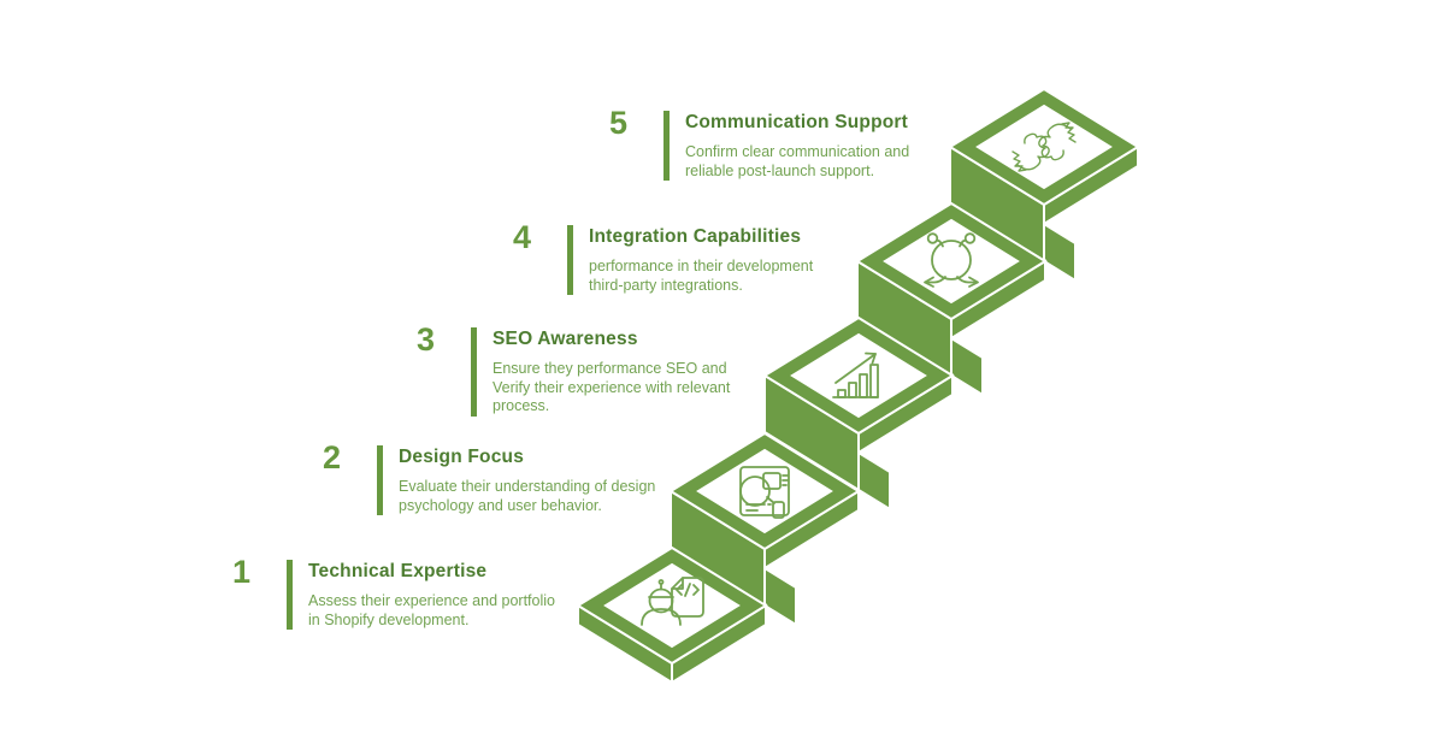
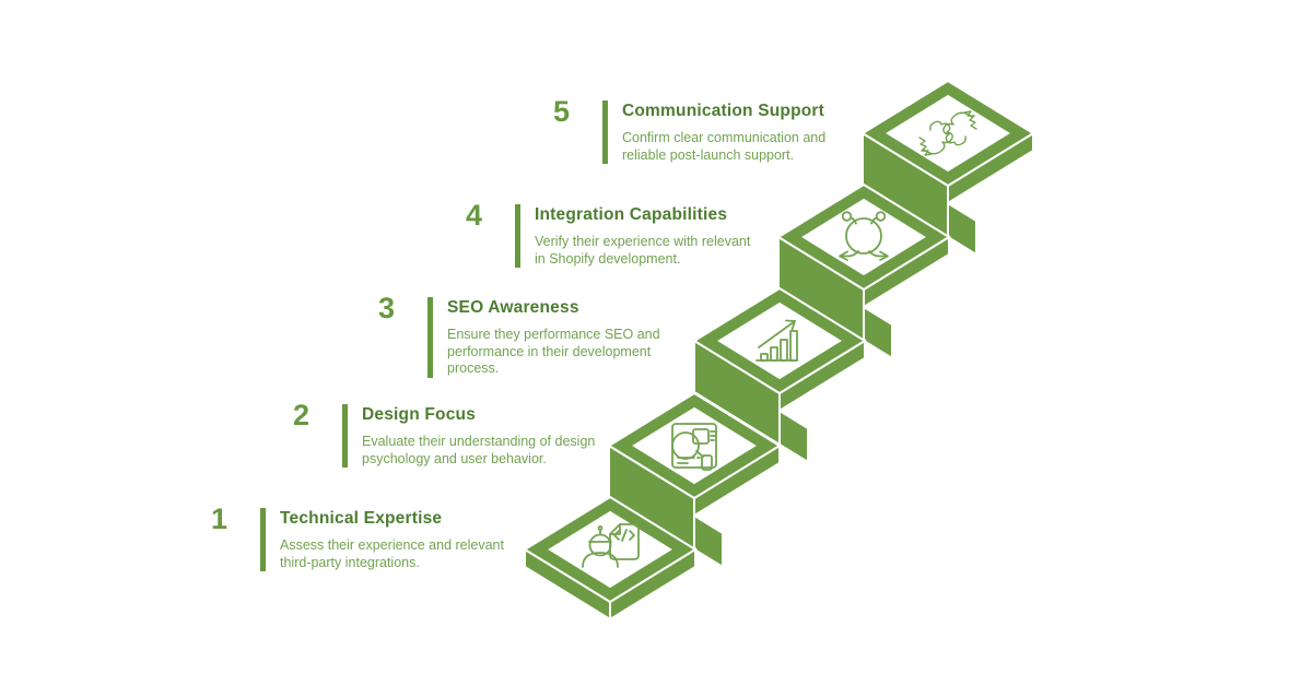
  1
  Technical Expertise
- Assess their experience and portfolio
+ Assess their experience and relevant
- in Shopify development.
+ third-party integrations.
  2
  Design Focus
  Evaluate their understanding of design
  psychology and user behavior.
  3
  SEO Awareness
  Ensure they performance SEO and
- Verify their experience with relevant
+ performance in their development
  process.
  4
  Integration Capabilities
- performance in their development
+ Verify their experience with relevant
- third-party integrations.
+ in Shopify development.
  5
  Communication Support
  Confirm clear communication and
  reliable post-launch support.
